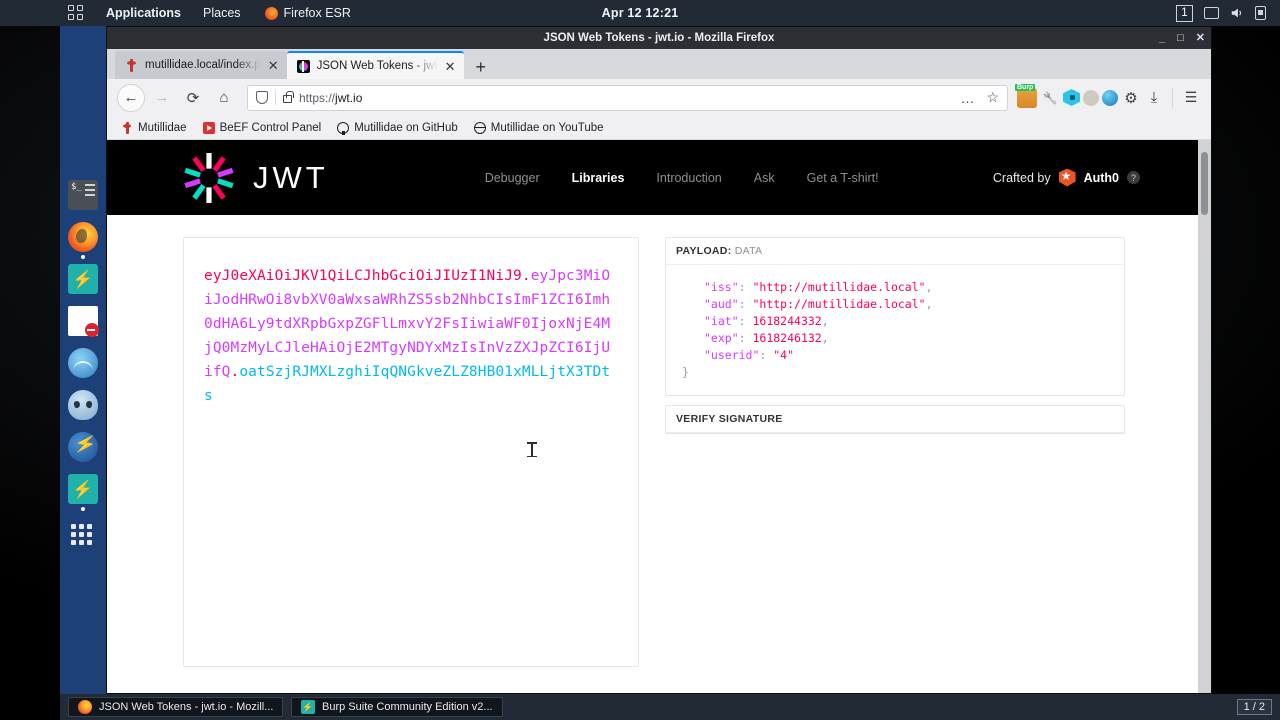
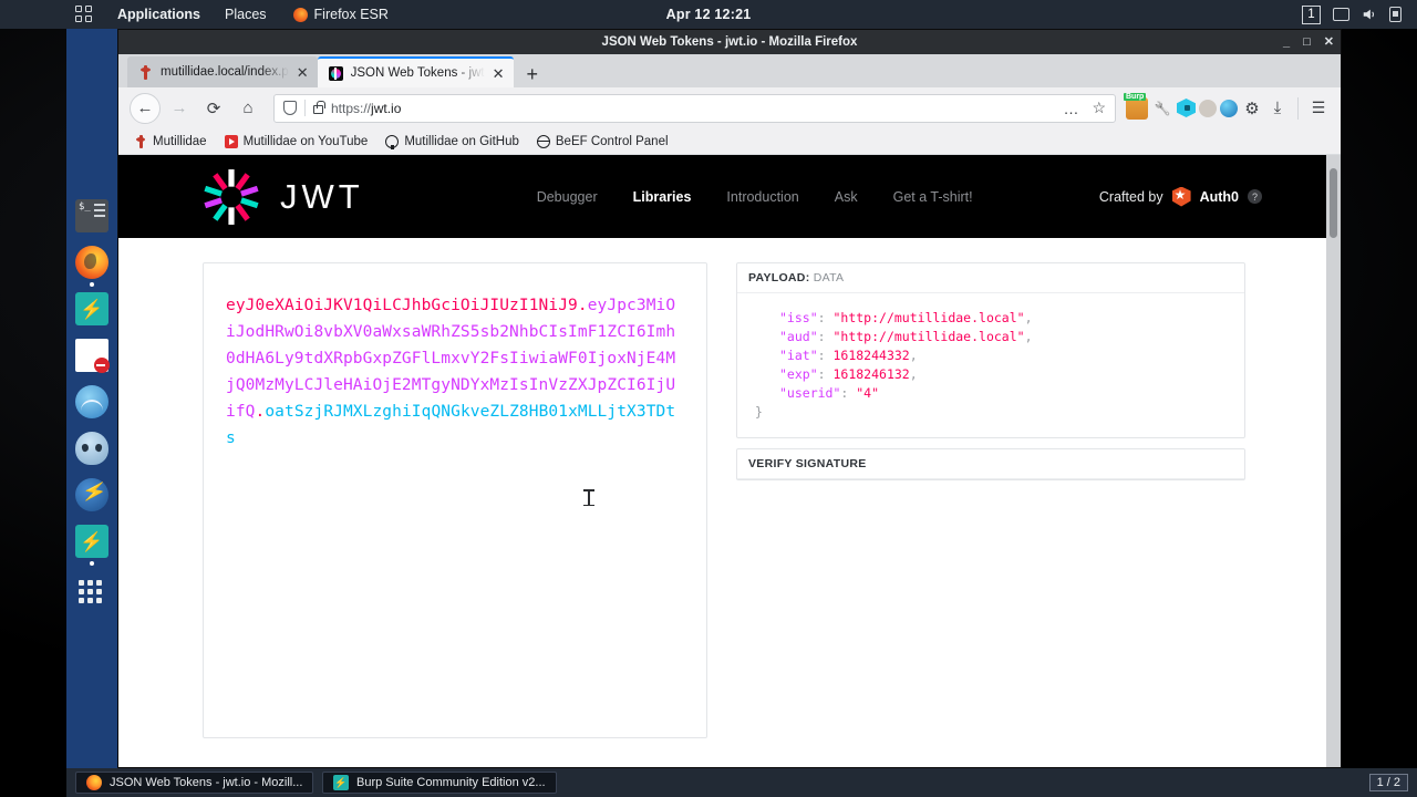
  Applications
  Places
  Firefox ESR
  Apr 12 12:21
  1
  JSON Web Tokens - jwt.io - Mozilla Firefox
  _
  □
  ✕
  mutillidae.local/index.p
  ✕
  JSON Web Tokens - jwt
  ✕
  +
  ←
  →
  ⟳
  ⌂
  https://jwt.io
  …
  ☆
  Mutillidae
- BeEF Control Panel
+ Mutillidae on YouTube
  Mutillidae on GitHub
- Mutillidae on YouTube
+ BeEF Control Panel
  JWT
  Debugger
  Libraries
  Introduction
  Ask
  Get a T-shirt!
  Crafted by
  Auth0
  ?
  eyJ0eXAiOiJKV1QiLCJhbGciOiJIUzI1NiJ9.eyJpc3MiOiJodHRwOi8vbXV0aWxsaWRhZS5sb2NhbCIsImF1ZCI6Imh0dHA6Ly9tdXRpbGxpZGFlLmxvY2FsIiwiaWF0IjoxNjE4MjQ0MzMyLCJleHAiOjE2MTgyNDYxMzIsInVzZXJpZCI6IjUifQ.oatSzjRJMXLzghiIqQNGkveZLZ8HB01xMLLjtX3TDts
  PAYLOAD: DATA
  "iss": "http://mutillidae.local", "aud": "http://mutillidae.local", "iat": 1618244332, "exp": 1618246132, "userid": "4" }
  VERIFY SIGNATURE
  JSON Web Tokens - jwt.io - Mozill...
  Burp Suite Community Edition v2...
  1 / 2
